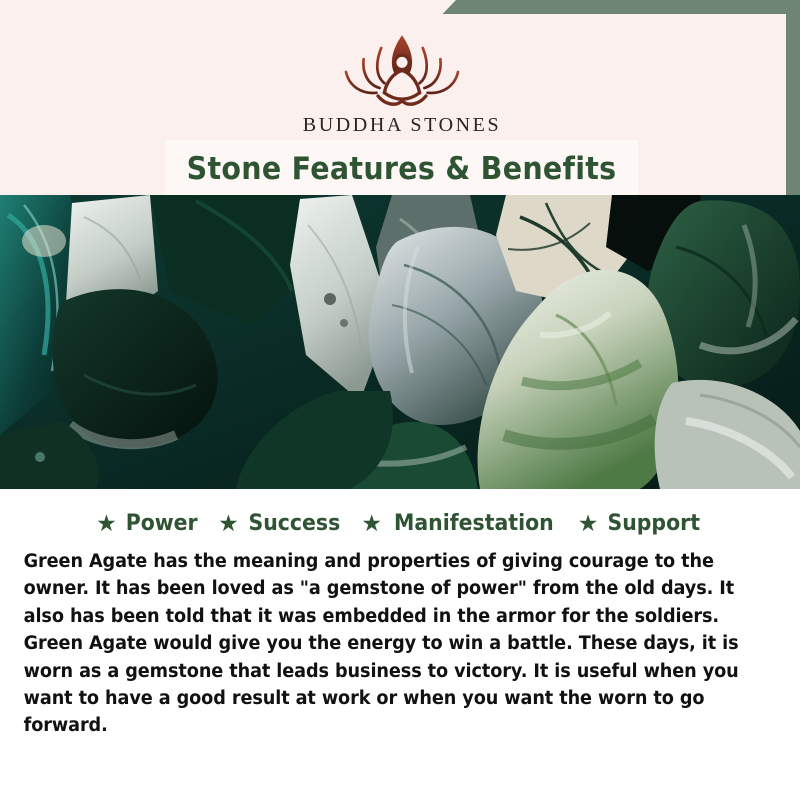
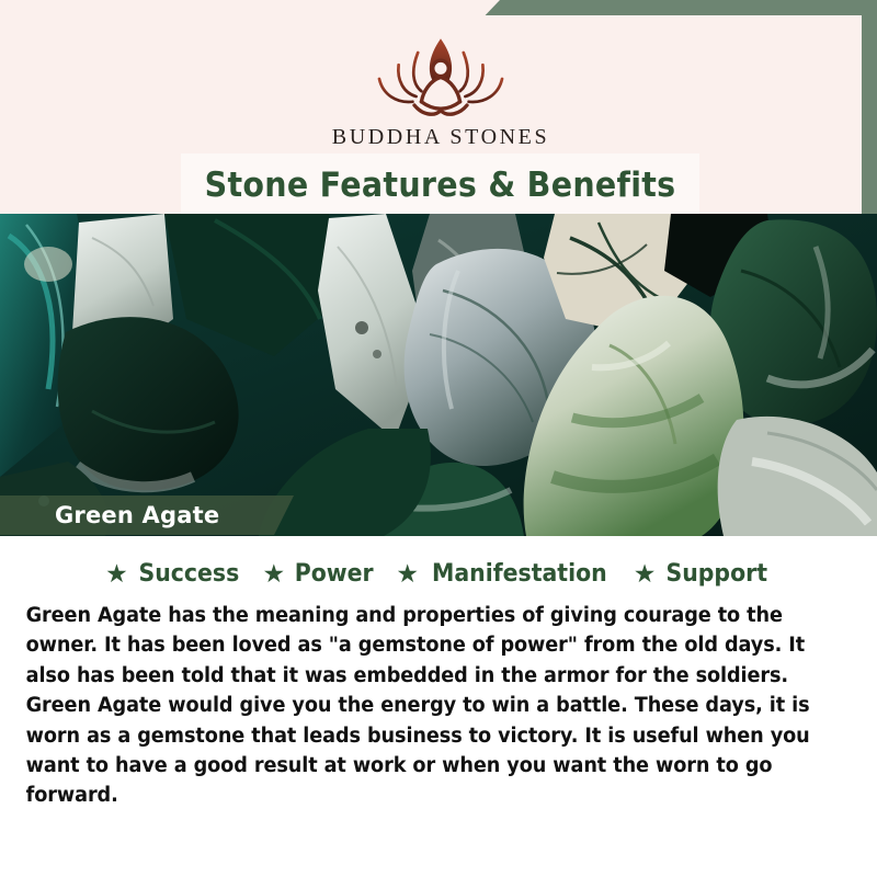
  BUDDHA STONES
  Stone Features & Benefits
+ Green Agate
  ★
- Power
+ Success
  ★
- Success
+ Power
  ★
  Manifestation
  ★
  Support
  Green Agate has the meaning and properties of giving courage to the owner. It has been loved as "a gemstone of power" from the old days. It also has been told that it was embedded in the armor for the soldiers. Green Agate would give you the energy to win a battle. These days, it is worn as a gemstone that leads business to victory. It is useful when you want to have a good result at work or when you want the worn to go forward.
